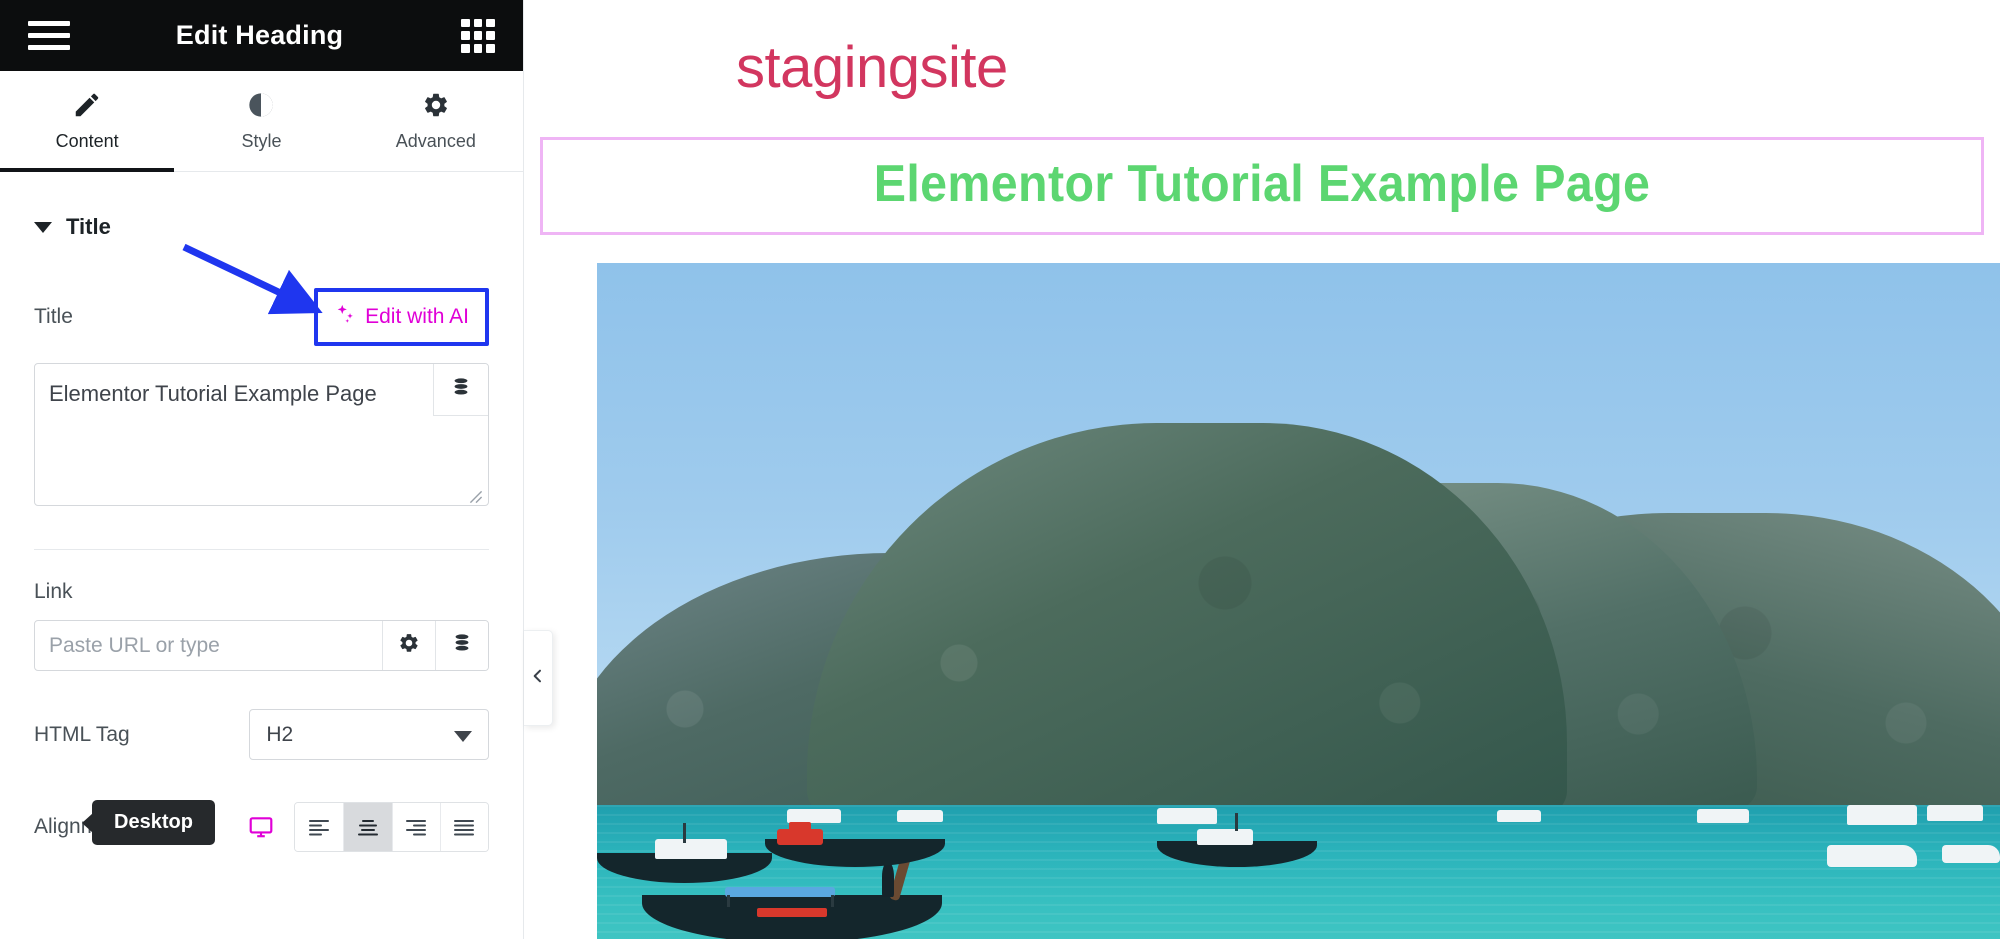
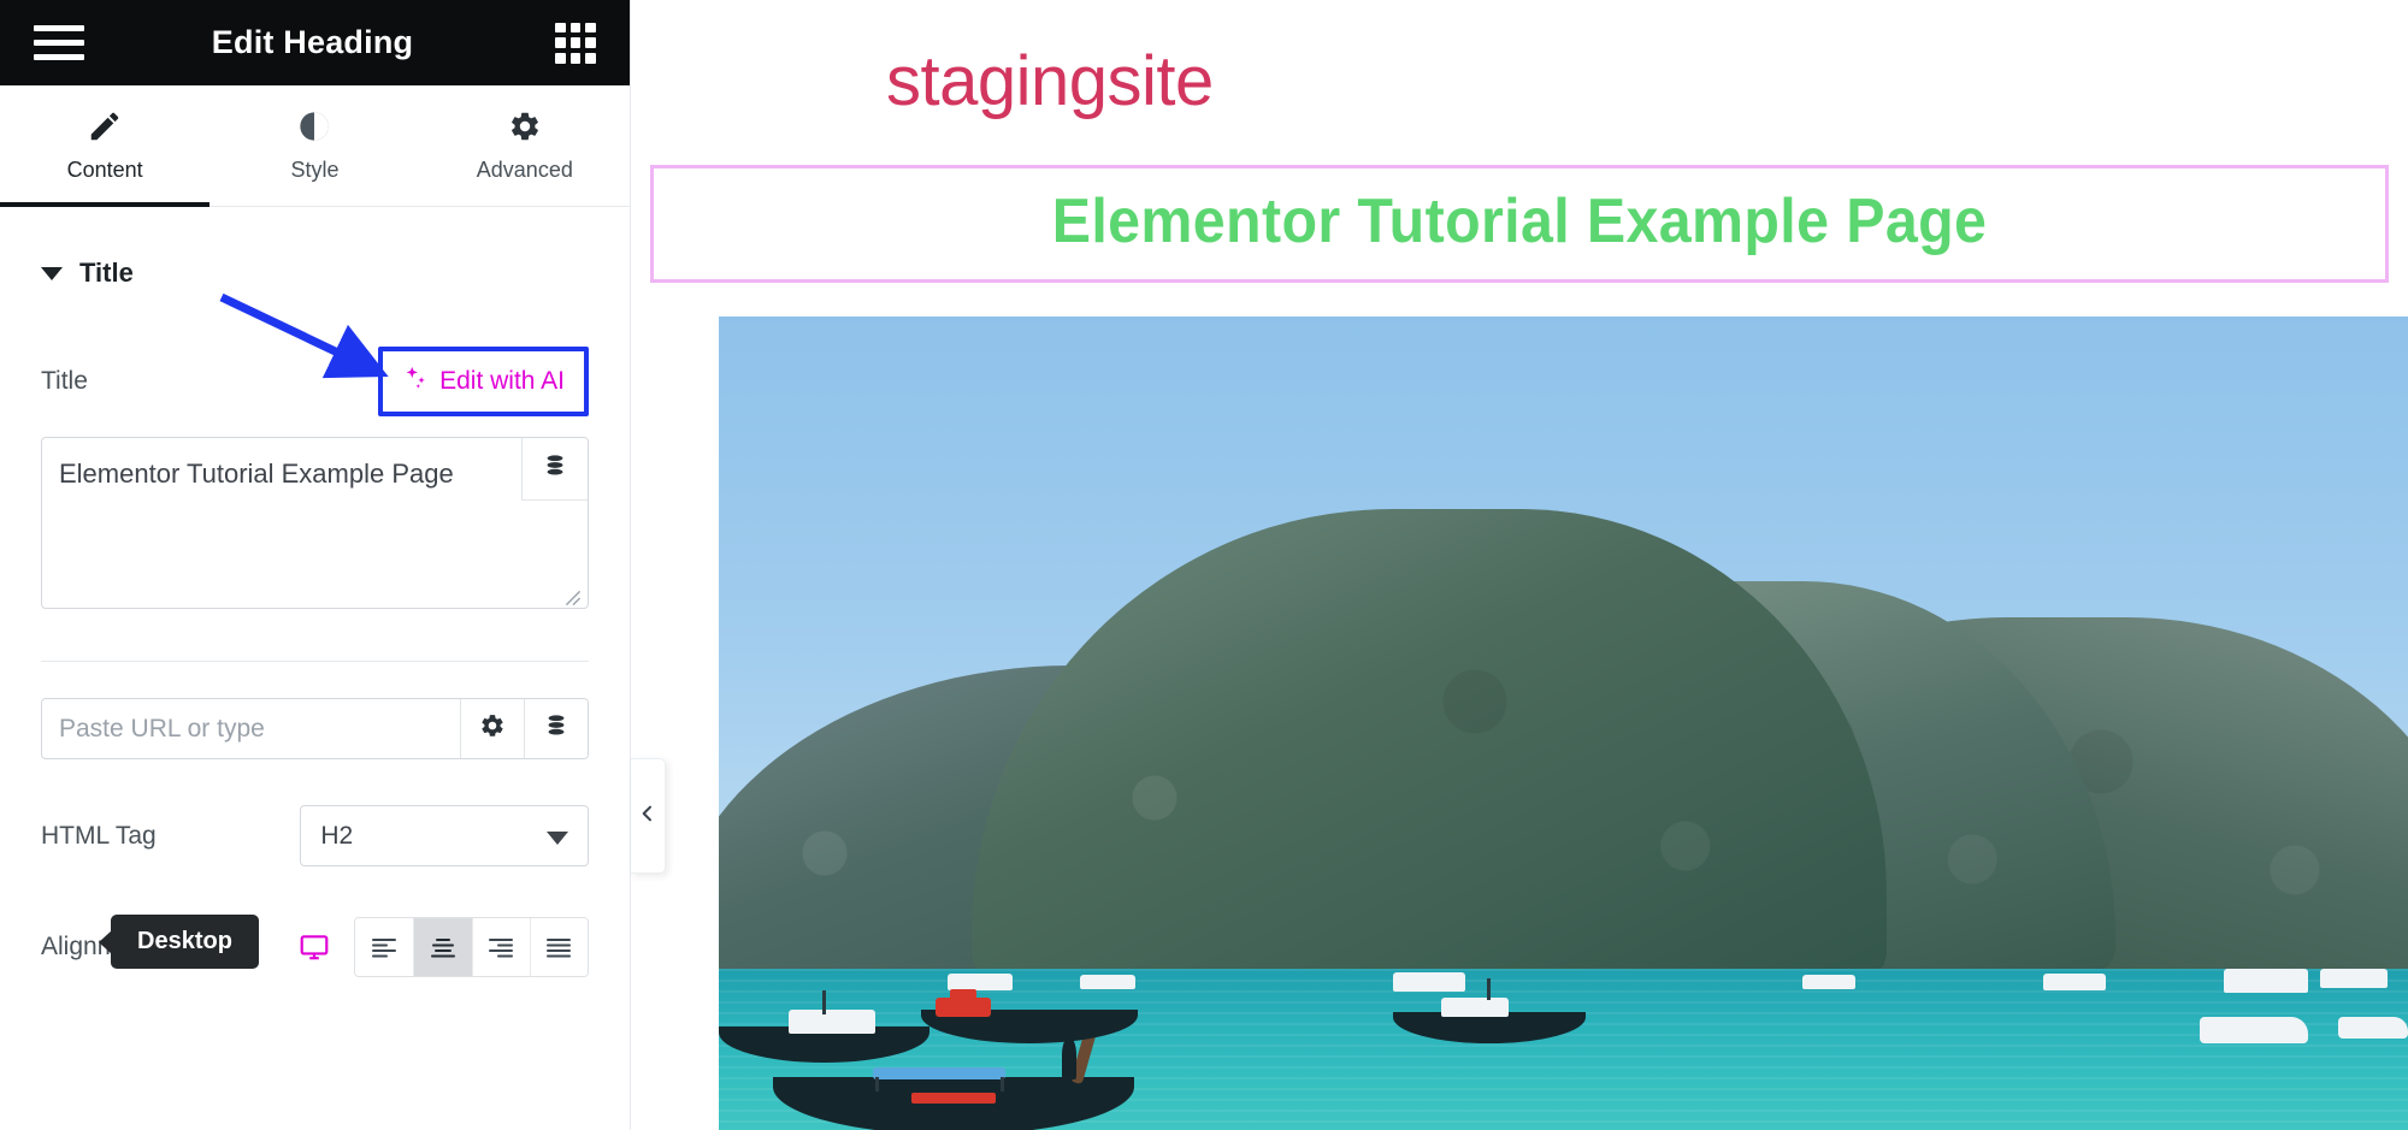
  Edit Heading
  Content
  Style
  Advanced
  Title
  Title
  Edit with AI
  Elementor Tutorial Example Page
- Link
  Paste URL or type
  HTML Tag
  H2
  Desktop
  stagingsite
  Elementor Tutorial Example Page
